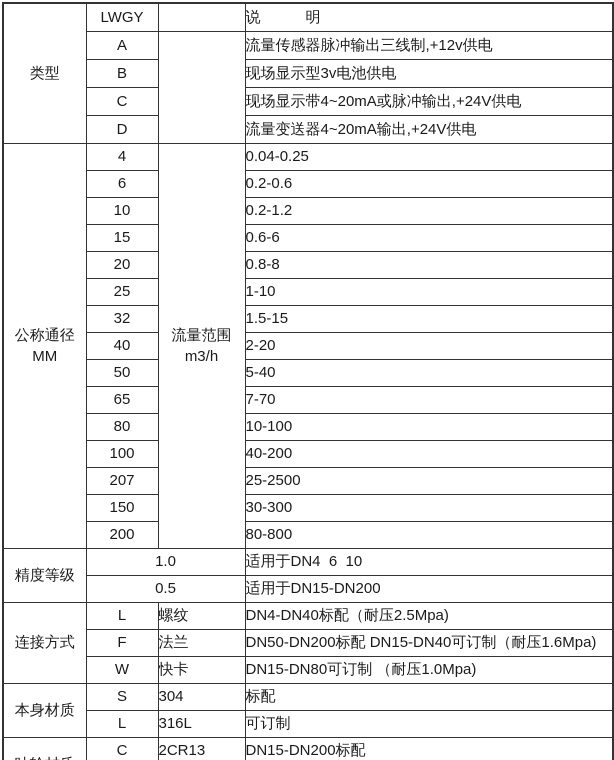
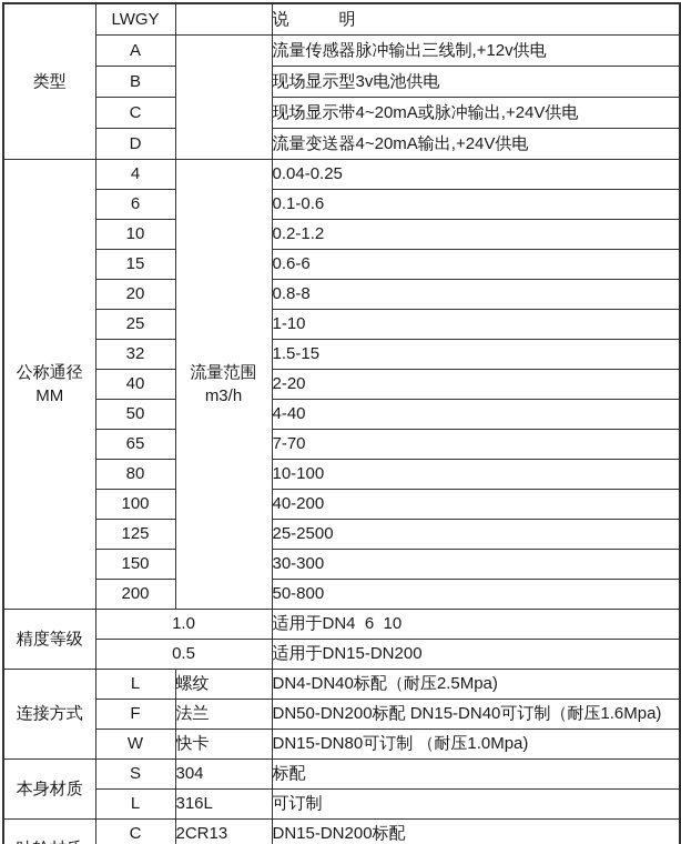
  类型	LWGY		说 明
  A		流量传感器脉冲输出三线制,+12v供电
  B	现场显示型3v电池供电
  C	现场显示带4~20mA或脉冲输出,+24V供电
  D	流量变送器4~20mA输出,+24V供电
  公称通径 MM	4	流量范围 m3/h	0.04-0.25
- 6	0.2-0.6
+ 6	0.1-0.6
  10	0.2-1.2
  15	0.6-6
  20	0.8-8
  25	1-10
  32	1.5-15
  40	2-20
- 50	5-40
+ 50	4-40
  65	7-70
  80	10-100
  100	40-200
- 207	25-2500
+ 125	25-2500
  150	30-300
- 200	80-800
+ 200	50-800
  精度等级	1.0	适用于DN4 6 10
  0.5	适用于DN15-DN200
  连接方式	L	螺纹	DN4-DN40标配（耐压2.5Mpa)
  F	法兰	DN50-DN200标配 DN15-DN40可订制（耐压1.6Mpa)
  W	快卡	DN15-DN80可订制 （耐压1.0Mpa)
  本身材质	S	304	标配
  L	316L	可订制
  	C	2CR13	DN15-DN200标配
